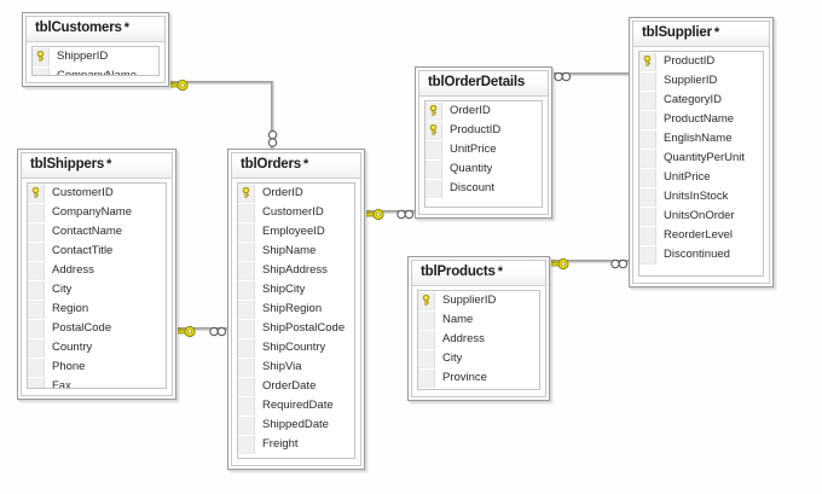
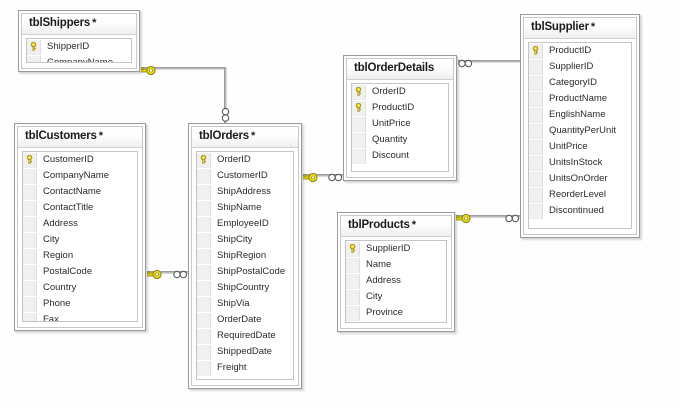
- tblCustomers *
+ tblShippers *
  ShipperID
- tblShippers *
+ tblCustomers *
  CustomerID
  CompanyName
  ContactName
  ContactTitle
  Address
  City
  Region
  PostalCode
  Country
  Phone
  Fax
  tblOrders *
  OrderID
  CustomerID
- EmployeeID
+ ShipAddress
  ShipName
- ShipAddress
+ EmployeeID
  ShipCity
  ShipRegion
  ShipPostalCode
  ShipCountry
  ShipVia
  OrderDate
  RequiredDate
  ShippedDate
  Freight
  tblOrderDetails
  OrderID
  ProductID
  UnitPrice
  Quantity
  Discount
  tblProducts *
  SupplierID
  Name
  Address
  City
  Province
  tblSupplier *
  ProductID
  SupplierID
  CategoryID
  ProductName
  EnglishName
  QuantityPerUnit
  UnitPrice
  UnitsInStock
  UnitsOnOrder
  ReorderLevel
  Discontinued
